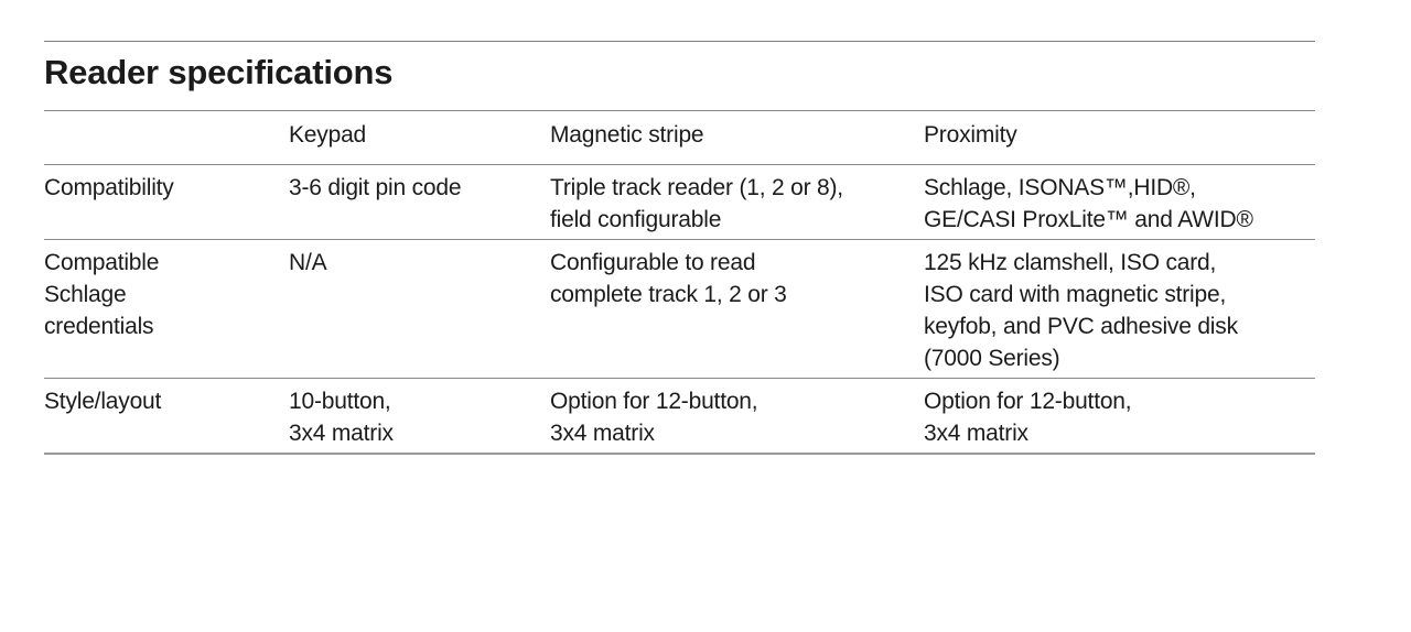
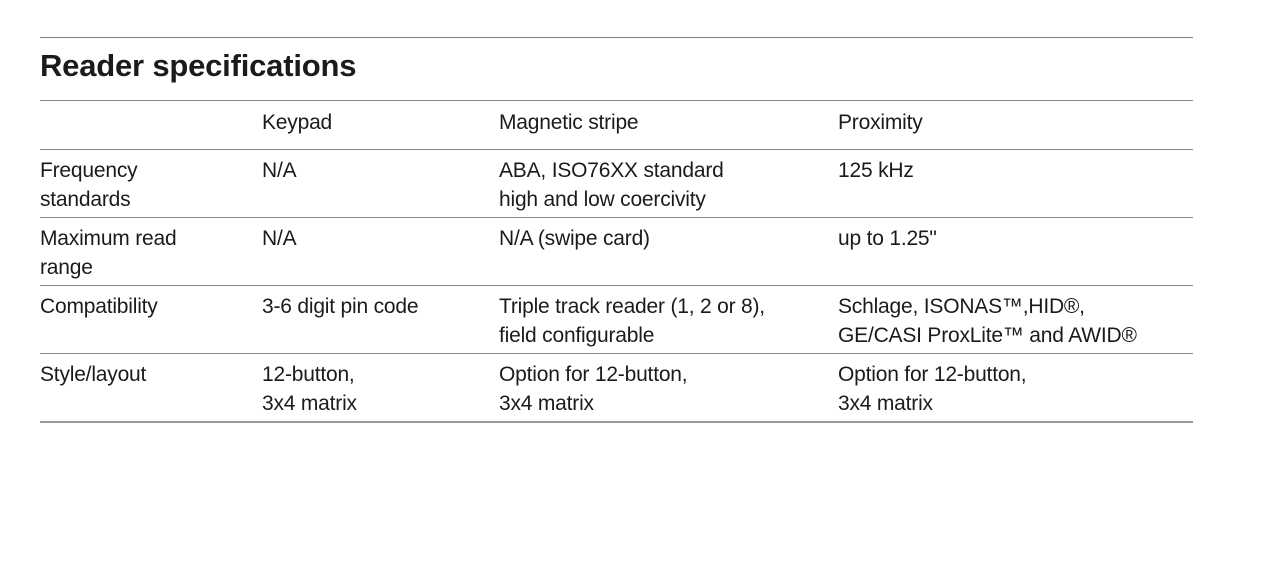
  Reader specifications
  	Keypad	Magnetic stripe	Proximity
+ Frequency standards	N/A	ABA, ISO76XX standard high and low coercivity	125 kHz
+ Maximum read range	N/A	N/A (swipe card)	up to 1.25"
  Compatibility	3-6 digit pin code	Triple track reader (1, 2 or 8), field configurable	Schlage, ISONAS™,HID®, GE/CASI ProxLite™ and AWID®
- Compatible Schlage credentials	N/A	Configurable to read complete track 1, 2 or 3	125 kHz clamshell, ISO card, ISO card with magnetic stripe, keyfob, and PVC adhesive disk (7000 Series)
- Style/layout	10-button, 3x4 matrix	Option for 12-button, 3x4 matrix	Option for 12-button, 3x4 matrix
+ Style/layout	12-button, 3x4 matrix	Option for 12-button, 3x4 matrix	Option for 12-button, 3x4 matrix
